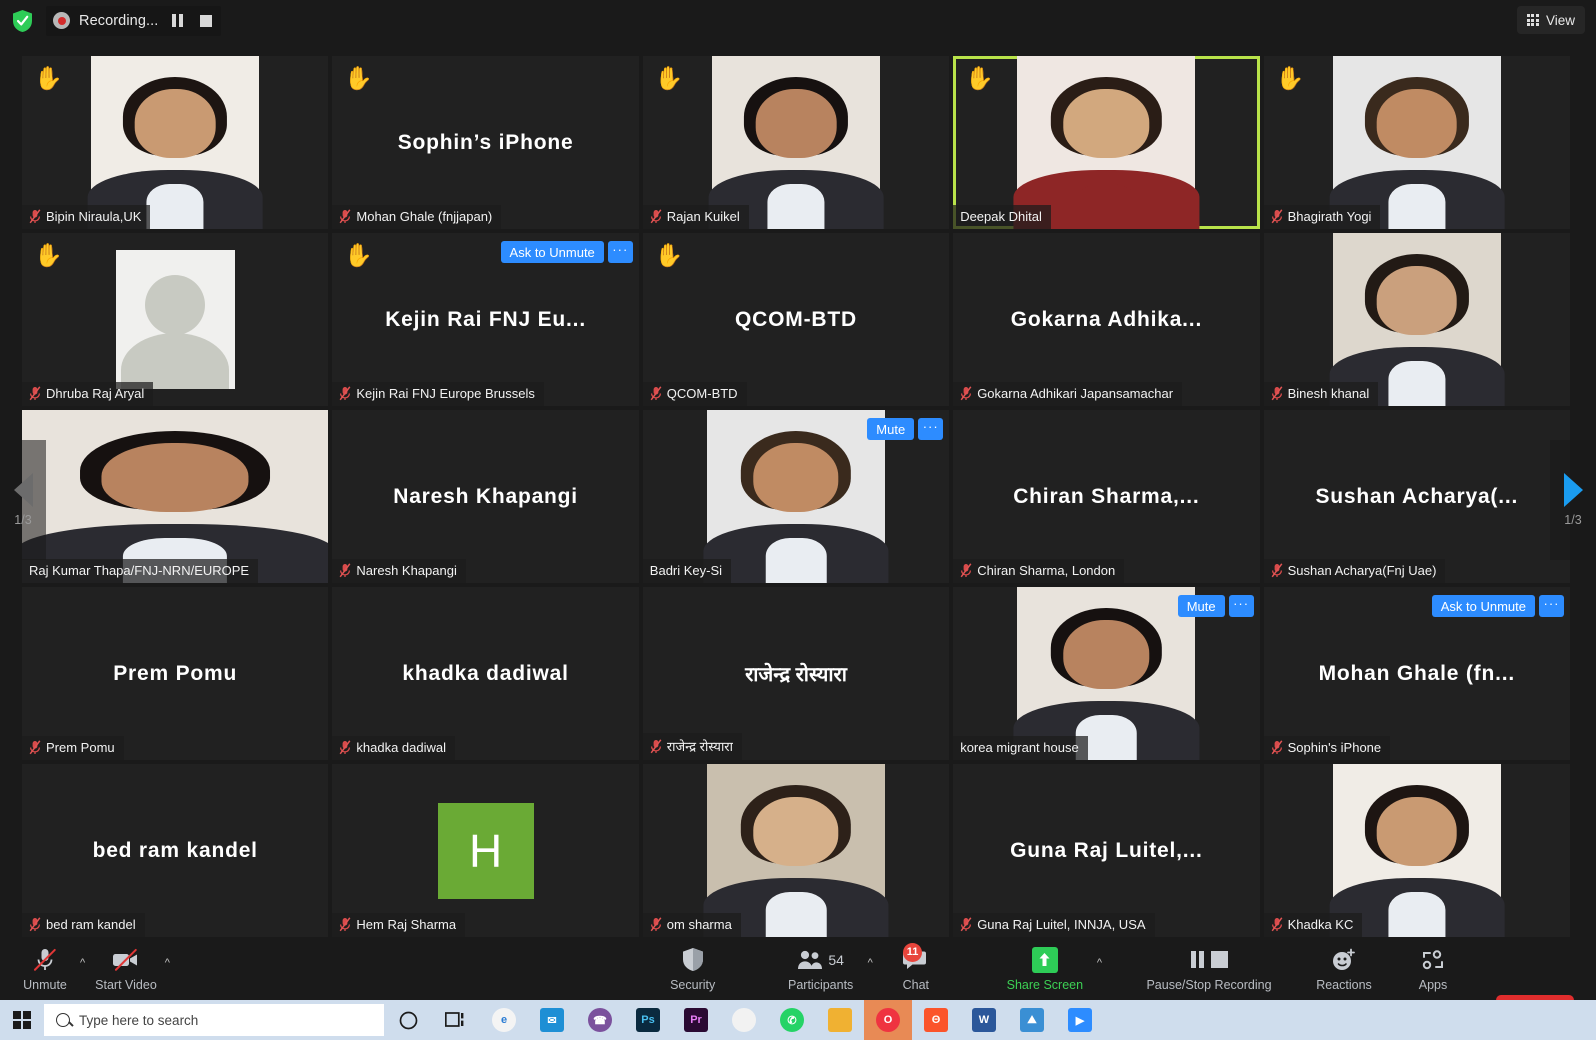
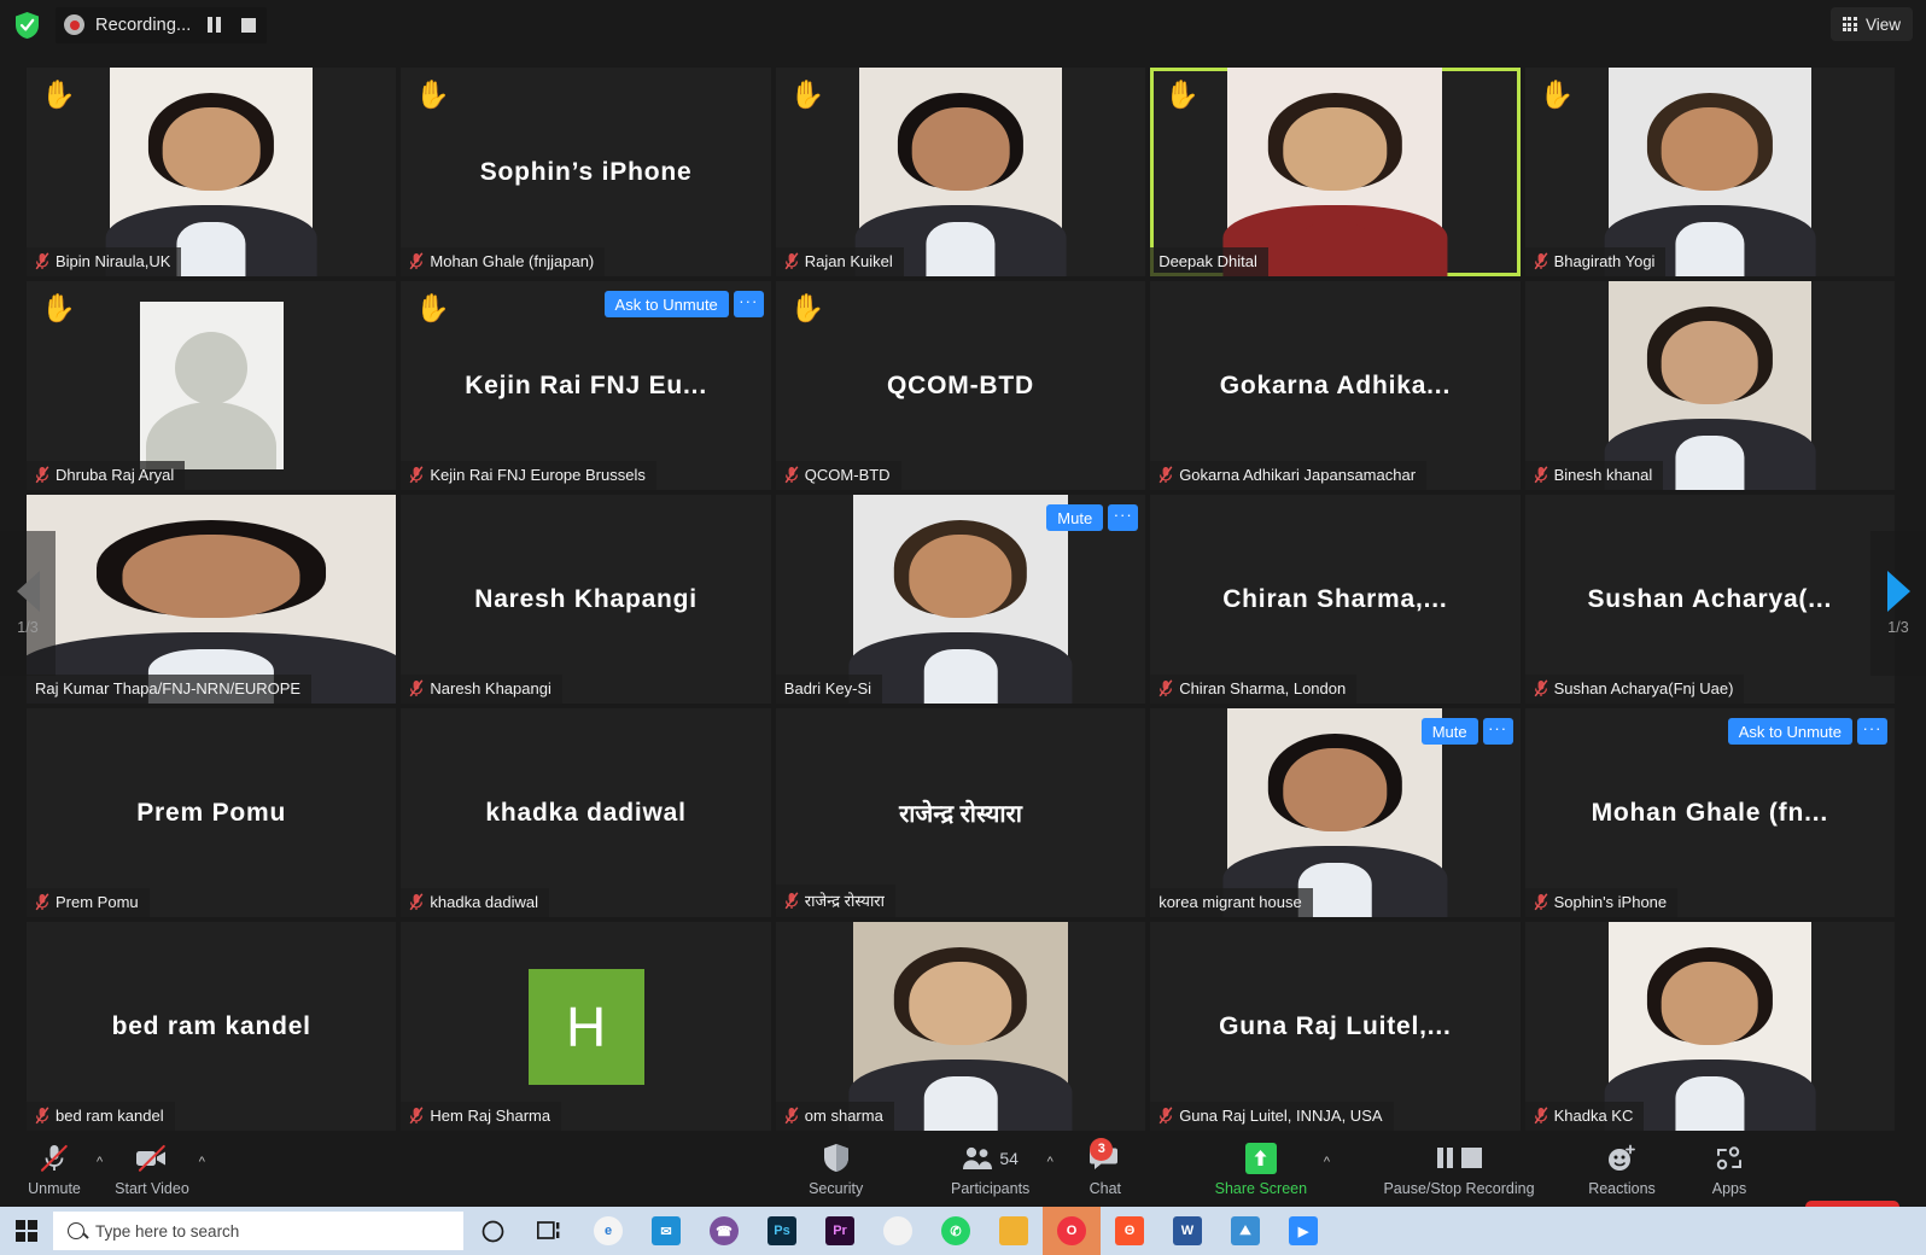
  Recording...
  View
  ✋
  Bipin Niraula,UK
  Sophin’s iPhone
  ✋
  Mohan Ghale (fnjjapan)
  ✋
  Rajan Kuikel
  ✋
  Deepak Dhital
  ✋
  Bhagirath Yogi
  ✋
  Dhruba Raj Aryal
  Kejin Rai FNJ Eu...
  ✋
  Ask to Unmute
  ···
  Kejin Rai FNJ Europe Brussels
  QCOM-BTD
  ✋
  QCOM-BTD
  Gokarna Adhika...
  Gokarna Adhikari Japansamachar
  Binesh khanal
  Raj Kumar Thapa/FNJ-NRN/EUROPE
  Naresh Khapangi
  Naresh Khapangi
  Mute
  ···
  Badri Key-Si
  Chiran Sharma,...
  Chiran Sharma, London
  Sushan Acharya(...
  Sushan Acharya(Fnj Uae)
  Prem Pomu
  Prem Pomu
  khadka dadiwal
  khadka dadiwal
  राजेन्द्र रोस्यारा
  राजेन्द्र रोस्यारा
  Mute
  ···
  korea migrant house
  Mohan Ghale (fn...
  Ask to Unmute
  ···
  Sophin's iPhone
  bed ram kandel
  bed ram kandel
  H
  Hem Raj Sharma
  om sharma
  Guna Raj Luitel,...
  Guna Raj Luitel, INNJA, USA
  Khadka KC
  1/3
  1/3
  Unmute
  ^
  Start Video
  ^
  Security
  54
  Participants
  ^
- 11
+ 3
  Chat
  Share Screen
  ^
  Pause/Stop Recording
  Reactions
  Apps
  Type here to search
  e
  ✉
  ☎
  Ps
  Pr
  ✆
  O
  Θ
  W
  ⛰
  ▶
